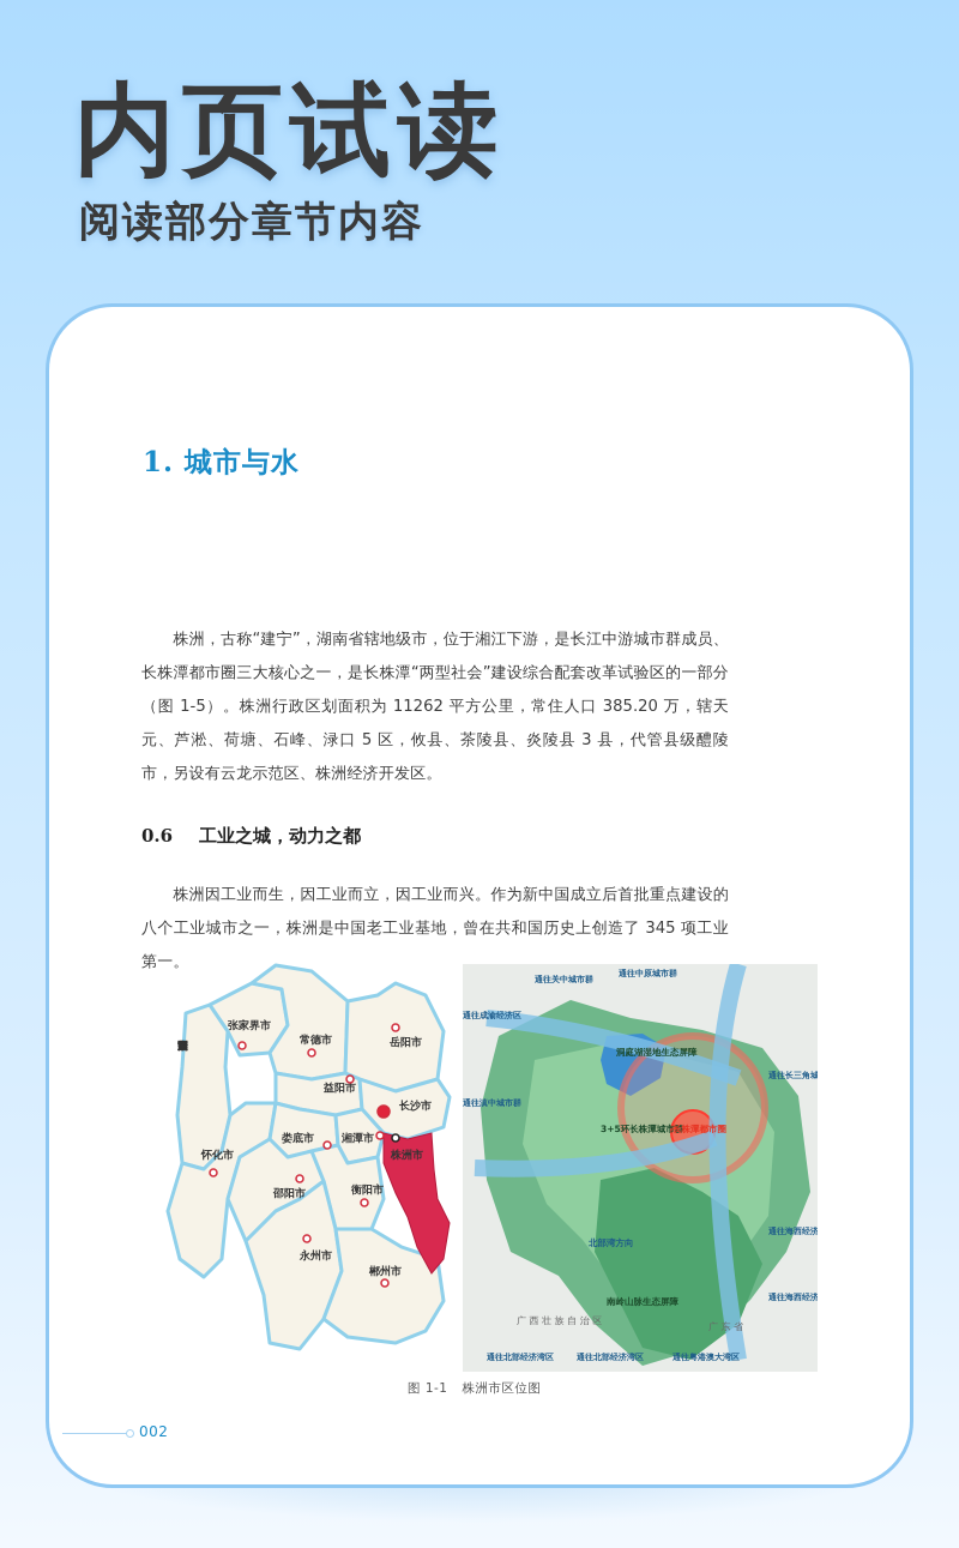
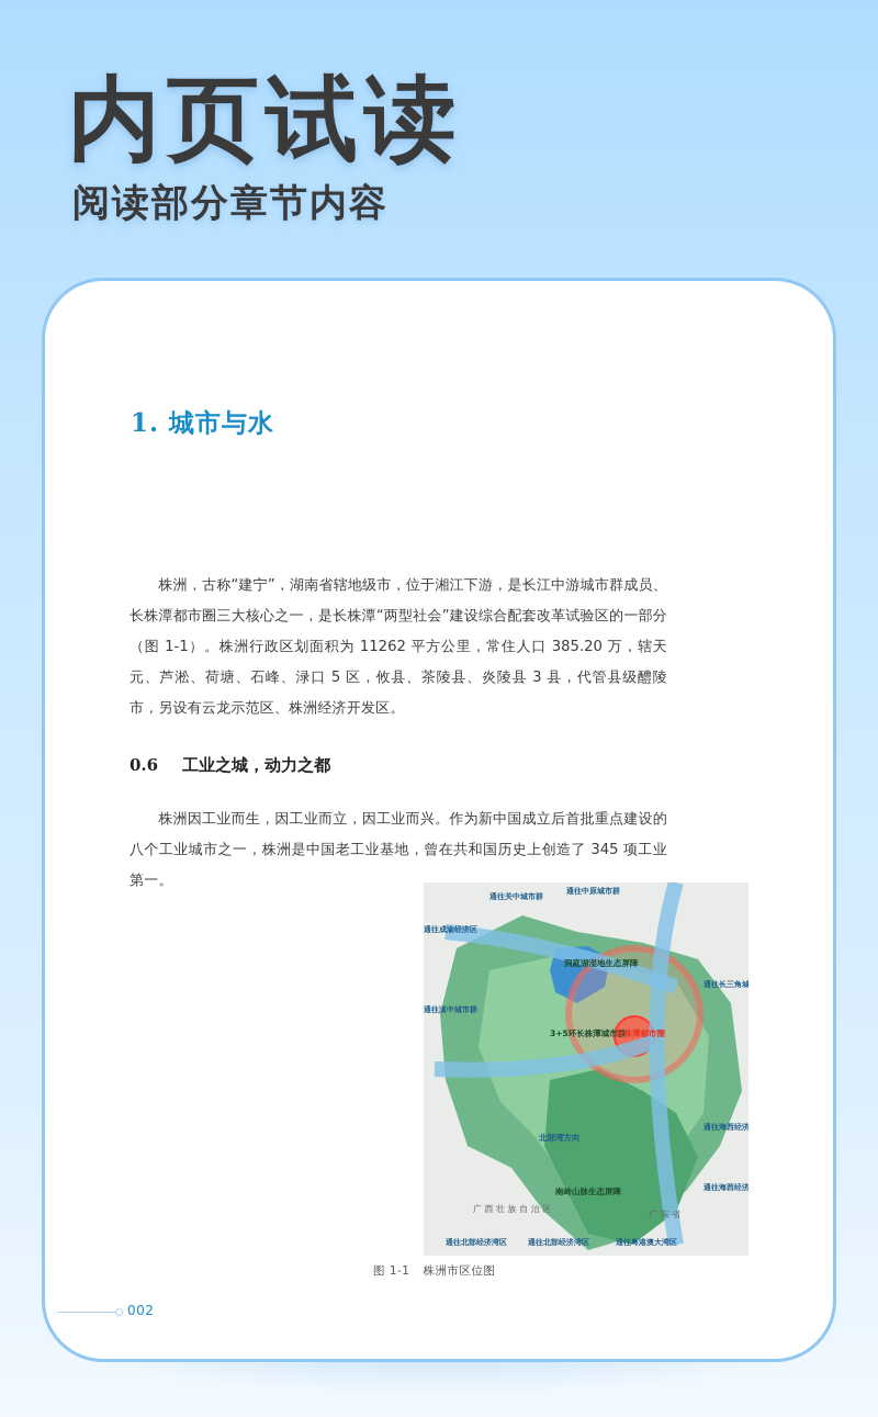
  内页试读
  阅读部分章节内容
  1. 城市与水
- 株洲，古称“建宁”，湖南省辖地级市，位于湘江下游，是长江中游城市群成员、长株潭都市圈三大核心之一，是长株潭“两型社会”建设综合配套改革试验区的一部分（图 1-5）。株洲行政区划面积为 11262 平方公里，常住人口 385.20 万，辖天元、芦淞、荷塘、石峰、渌口 5 区，攸县、茶陵县、炎陵县 3 县，代管县级醴陵市，另设有云龙示范区、株洲经济开发区。
+ 株洲，古称“建宁”，湖南省辖地级市，位于湘江下游，是长江中游城市群成员、长株潭都市圈三大核心之一，是长株潭“两型社会”建设综合配套改革试验区的一部分（图 1-1）。株洲行政区划面积为 11262 平方公里，常住人口 385.20 万，辖天元、芦淞、荷塘、石峰、渌口 5 区，攸县、茶陵县、炎陵县 3 县，代管县级醴陵市，另设有云龙示范区、株洲经济开发区。
  0.6 工业之城，动力之都
  株洲因工业而生，因工业而立，因工业而兴。作为新中国成立后首批重点建设的八个工业城市之一，株洲是中国老工业基地，曾在共和国历史上创造了 345 项工业第一。
- 张家界市
- 常德市
- 岳阳市
- 益阳市
- 长沙市
- 怀化市
- 娄底市
- 湘潭市
- 株洲市
- 邵阳市
- 衡阳市
- 永州市
- 郴州市
  通往关中城市群
  通往中原城市群
  通往成渝经济区
  通往滇中城市群
  通往长三角城
  通往海西经济
  通往海西经济
  通往北部经济湾区
  通往北部经济湾区
  通往粤港澳大湾区
  洞庭湖湿地生态屏障
  3+5环长株潭城市群
  长株潭都市圈
  南岭山脉生态屏障
  北部湾方向
  广 西 壮 族 自 治 区
  广 东 省
  图 1-1 株洲市区位图
  002
